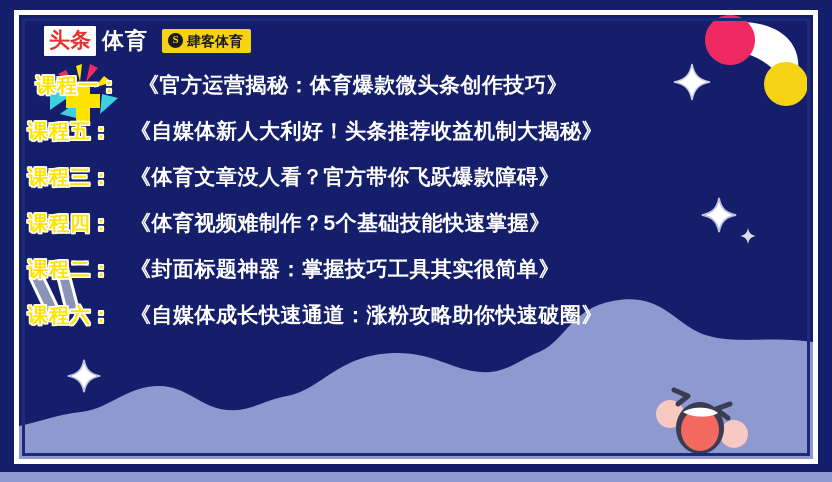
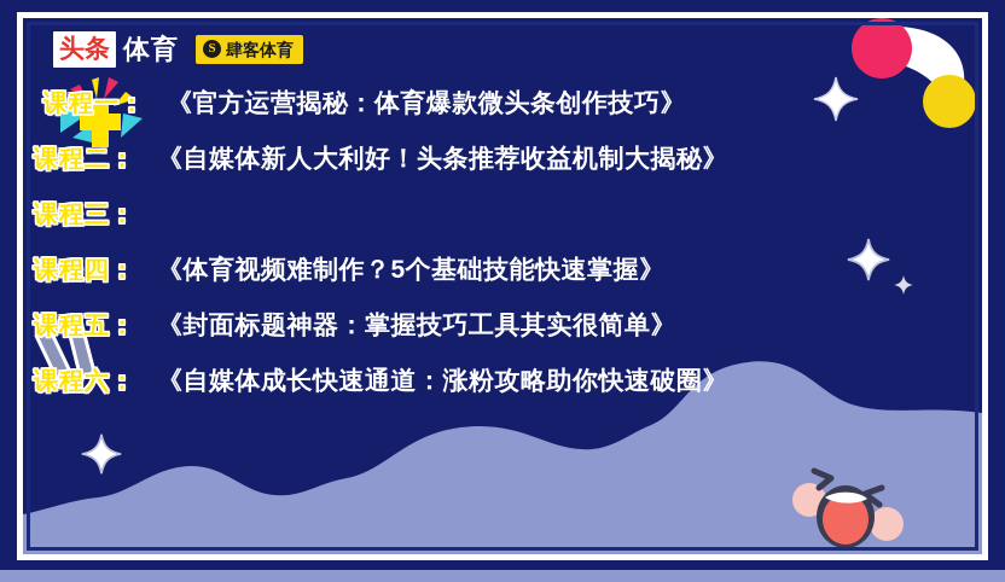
  头条
  体育
  S
  肆客体育
  课程一：
  《官方运营揭秘：体育爆款微头条创作技巧》
- 课程五：
+ 课程二：
  《自媒体新人大利好！头条推荐收益机制大揭秘》
  课程三：
- 《体育文章没人看？官方带你飞跃爆款障碍》
  课程四：
  《体育视频难制作？5个基础技能快速掌握》
- 课程二：
+ 课程五：
  《封面标题神器：掌握技巧工具其实很简单》
  课程六：
  《自媒体成长快速通道：涨粉攻略助你快速破圈》
